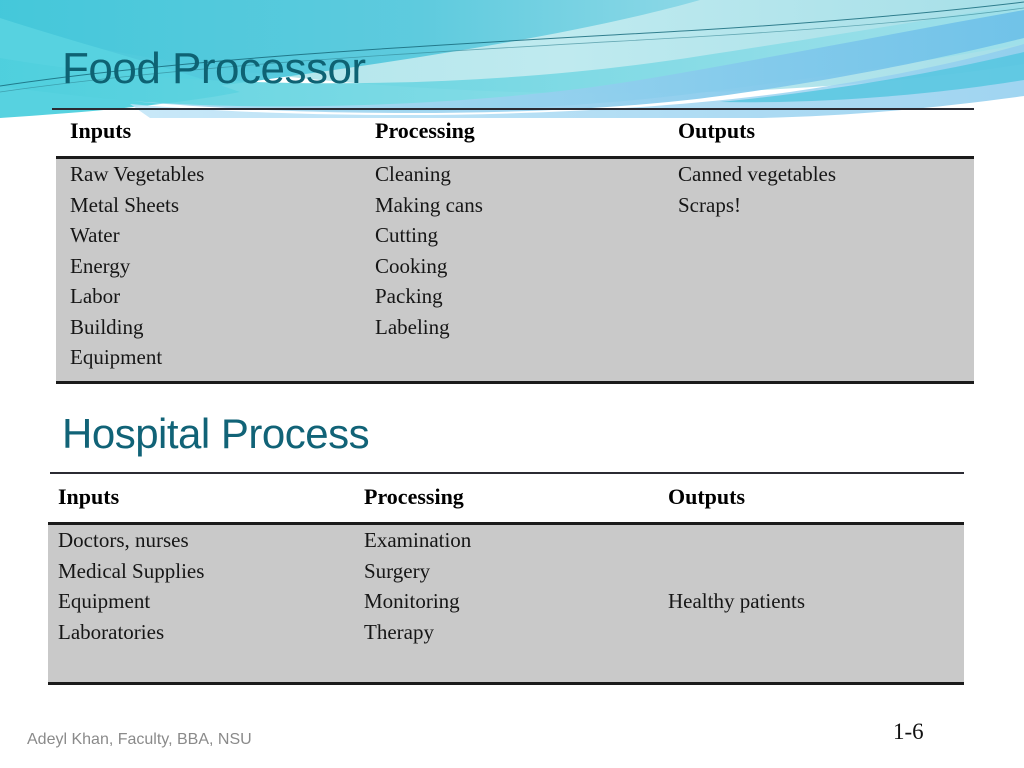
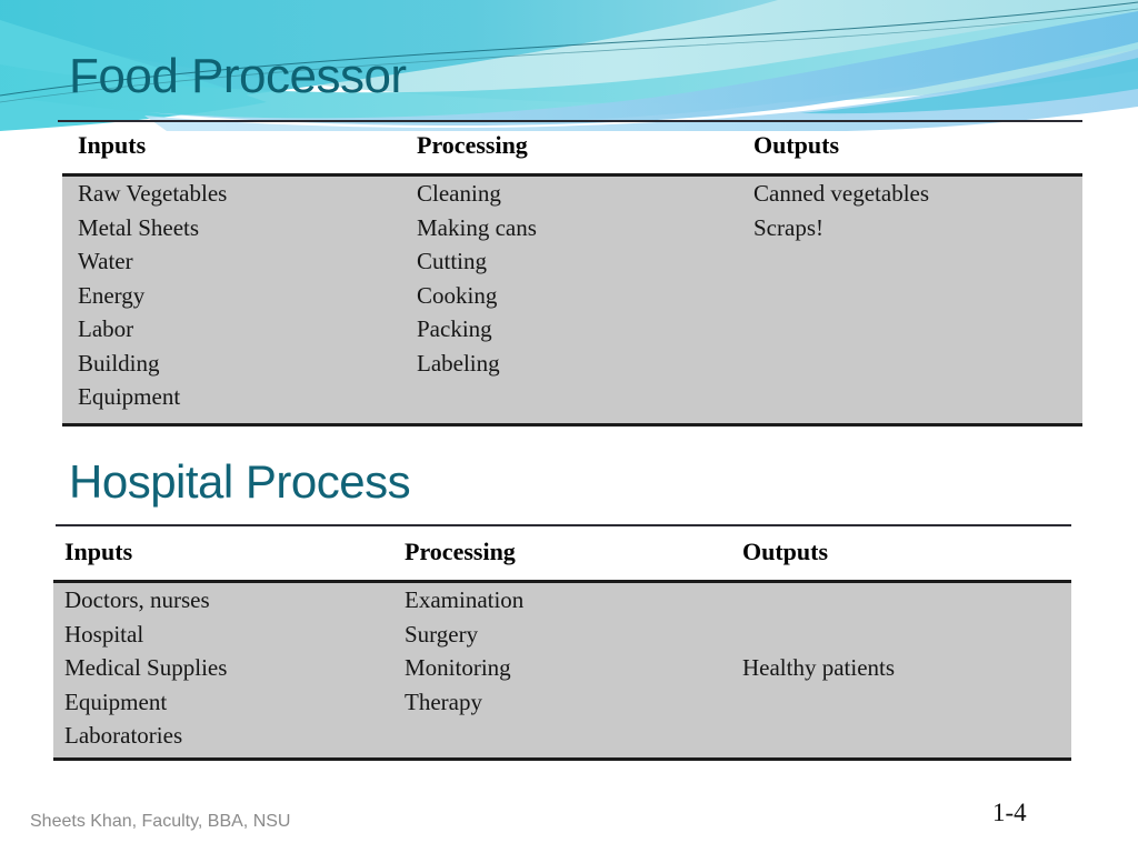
  Food Processor
  Inputs
  Processing
  Outputs
  Raw Vegetables
  Metal Sheets
  Water
  Energy
  Labor
  Building
  Equipment
  Cleaning
  Making cans
  Cutting
  Cooking
  Packing
  Labeling
  Canned vegetables
  Scraps!
  Hospital Process
  Inputs
  Processing
  Outputs
  Doctors, nurses
+ Hospital
  Medical Supplies
  Equipment
  Laboratories
  Examination
  Surgery
  Monitoring
  Therapy
  Healthy patients
- Adeyl Khan, Faculty, BBA, NSU
+ Sheets Khan, Faculty, BBA, NSU
- 1-6
+ 1-4
